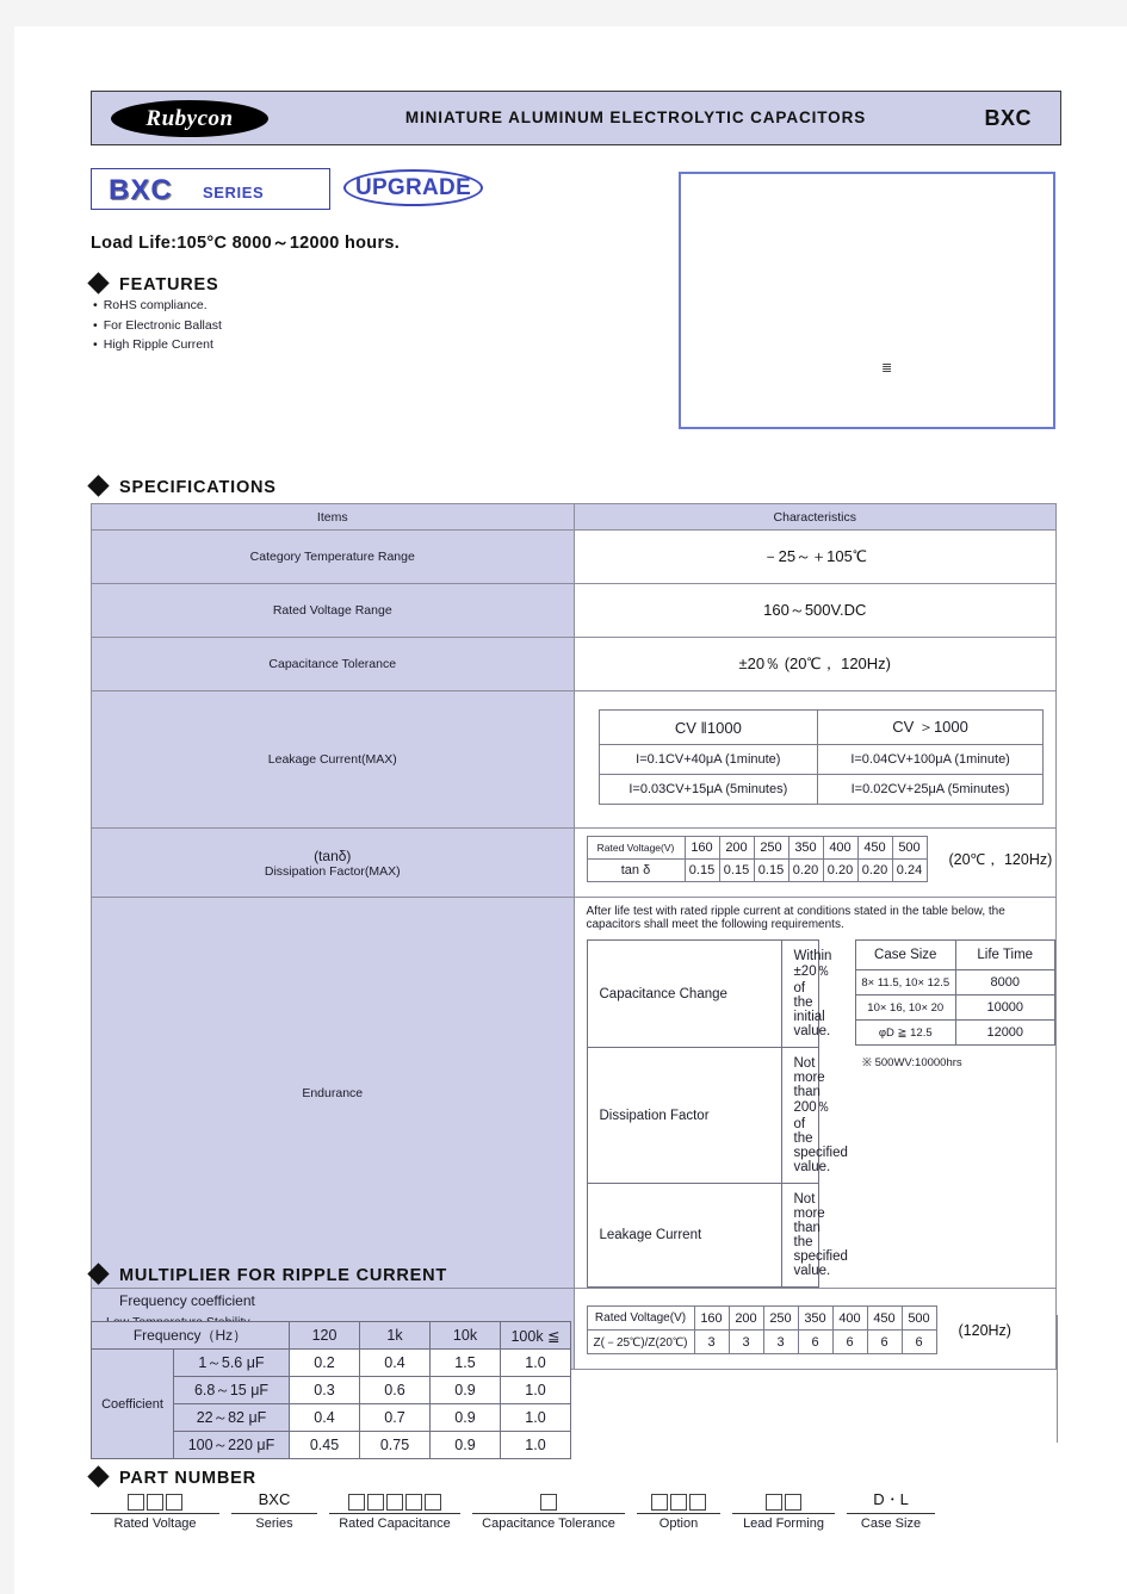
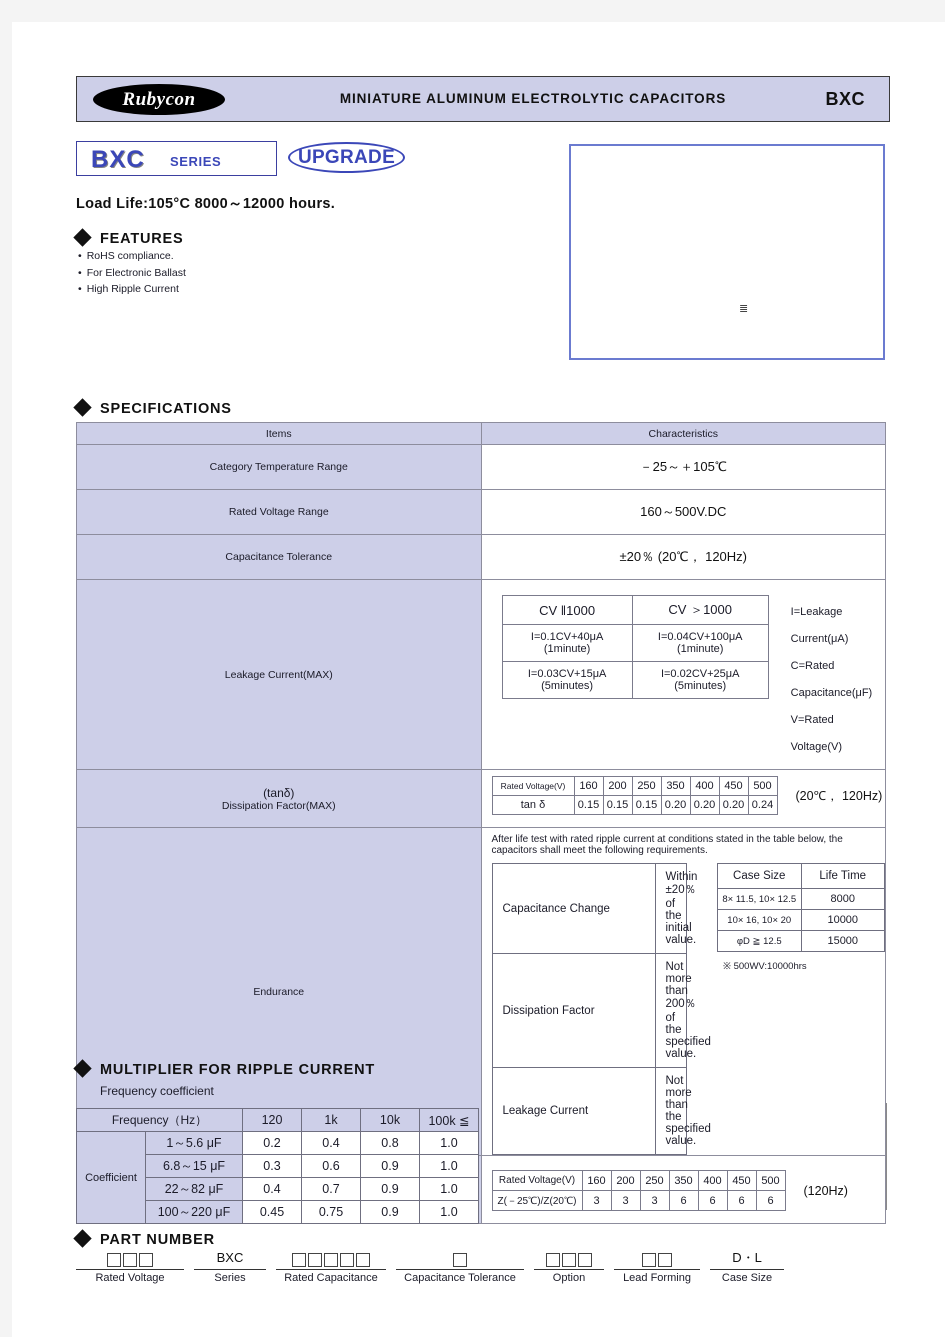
  Rubycon
  MINIATURE ALUMINUM ELECTROLYTIC CAPACITORS
  BXC
  BXC
  SERIES
  UPGRADE
  Load Life:105°C 8000～12000 hours.
  FEATURES
  RoHS compliance.
  For Electronic Ballast
  High Ripple Current
  ≣
  SPECIFICATIONS
  Items	Characteristics
  Category Temperature Range	－25～＋105℃
  Rated Voltage Range	160～500V.DC
  Capacitance Tolerance	±20％ (20℃， 120Hz)
  Leakage Current(MAX)
  CV ‖1000	CV ＞1000
  I=0.1CV+40μA (1minute)	I=0.04CV+100μA (1minute)
  I=0.03CV+15μA (5minutes)	I=0.02CV+25μA (5minutes)
+ 	I=Leakage Current(μA) C=Rated Capacitance(μF) V=Rated Voltage(V)
  (tanδ) Dissipation Factor(MAX)
  Rated Voltage(V)	160	200	250	350	400	450	500
  tan δ	0.15	0.15	0.15	0.20	0.20	0.20	0.24
  	(20℃， 120Hz)
  Endurance	After life test with rated ripple current at conditions stated in the table below, the capacitors shall meet the following requirements.
  Capacitance Change	Within ±20％ of the initial value.
  Dissipation Factor	Not more than 200％ of the specified value.
  Leakage Current	Not more than the specified value.
  Case Size	Life Time
  8× 11.5, 10× 12.5	8000
  10× 16, 10× 20	10000
- φD ≧ 12.5	12000
+ φD ≧ 12.5	15000
  	※ 500WV:10000hrs
  Rated Voltage(V)	160	200	250	350	400	450	500
  Z(－25℃)/Z(20℃)	3	3	3	6	6	6	6
  	(120Hz)
  MULTIPLIER FOR RIPPLE CURRENT
  Frequency coefficient
  Frequency（Hz）	120	1k	10k	100k ≦
- Coefficient	1～5.6 μF	0.2	0.4	1.5	1.0
+ Coefficient	1～5.6 μF	0.2	0.4	0.8	1.0
  6.8～15 μF	0.3	0.6	0.9	1.0
  22～82 μF	0.4	0.7	0.9	1.0
  100～220 μF	0.45	0.75	0.9	1.0
  PART NUMBER
  Rated Voltage
  BXC
  Series
  Rated Capacitance
  Capacitance Tolerance
  Option
  Lead Forming
  D・L
  Case Size
